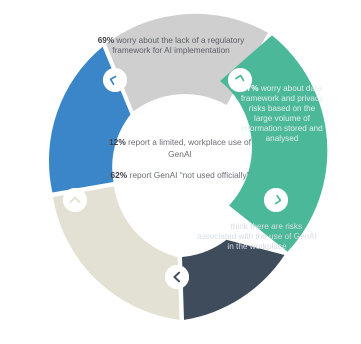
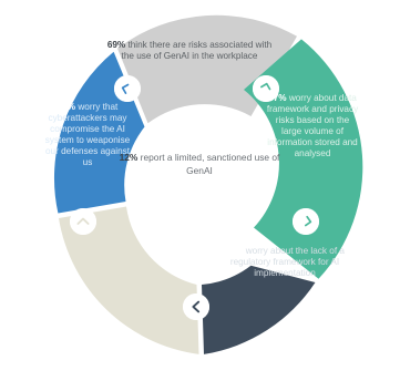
- 69% worry about the lack of a regulatory framework for AI implementation
+ 69% think there are risks associated with the use of GenAI in the workplace
  7% worry about data framework and privacy risks based on the large volume of information stored and analysed
- think there are risks associated with the use of GenAI in the workplace
+ worry about the lack of a regulatory framework for AI implementation
+ 13% worry that cyberattackers may compromise the AI system to weaponise our defenses against us
- 12% report a limited, workplace use of GenAI
+ 12% report a limited, sanctioned use of GenAI
- 62% report GenAI “not used officially”
